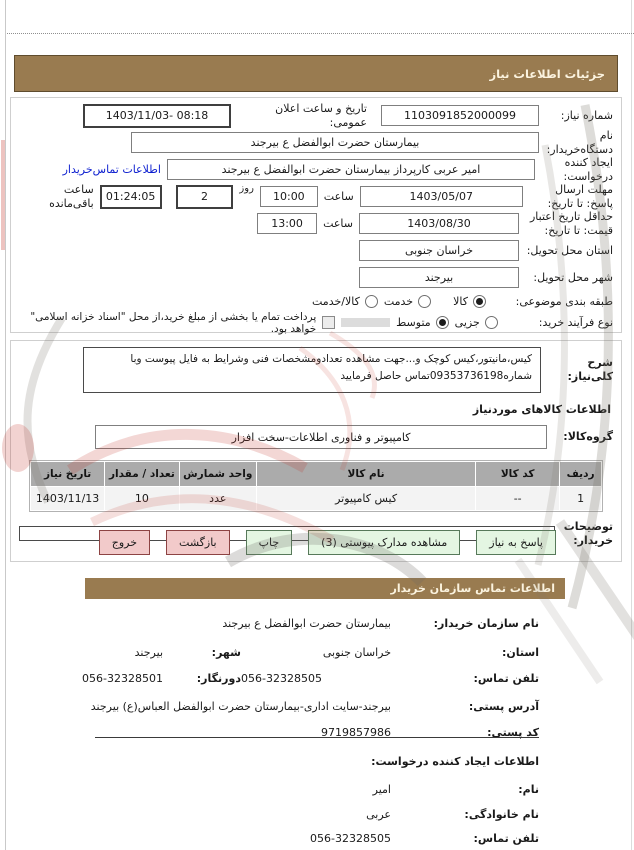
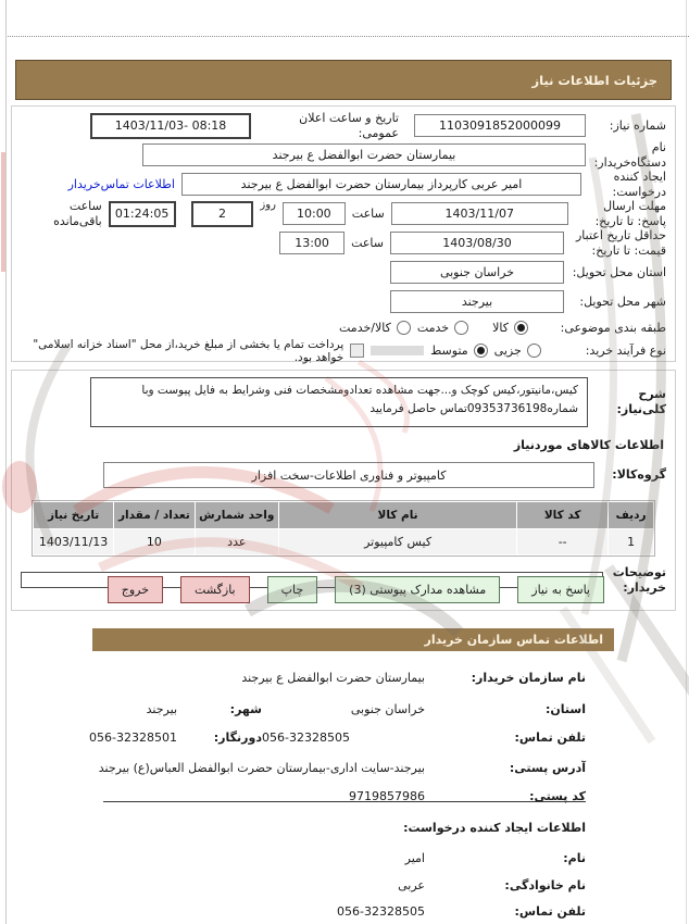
  جزئیات اطلاعات نیاز
  شماره نیاز:
  1103091852000099
  تاریخ و ساعت اعلان عمومی:
  1403/11/03- 08:18
  نام دستگاه‌خریدار:
  بیمارستان حضرت ابوالفضل ع بیرجند
  ایجاد کننده درخواست:
  امیر عربی کارپرداز بیمارستان حضرت ابوالفضل ع بیرجند
  اطلاعات تماس‌خریدار
  مهلت ارسال پاسخ: تا تاریخ:
- 1403/05/07
+ 1403/11/07
  ساعت
  10:00
  روز
  2
  01:24:05
  ساعت باقی‌مانده
  حداقل تاریخ اعتبار قیمت: تا تاریخ:
  1403/08/30
  ساعت
  13:00
  استان محل تحویل:
  خراسان جنوبی
  شهر محل تحویل:
  بیرجند
  طبقه بندی موضوعی:
  کالا
  خدمت
  کالا/خدمت
  نوع فرآیند خرید:
  جزیی
  متوسط
  پرداخت تمام یا بخشی از مبلغ خرید،از محل "اسناد خزانه اسلامی" خواهد بود.
  شرح کلی‌نیاز:
  کیس،مانیتور،کیس کوچک و...جهت مشاهده تعدادومشخصات فنی وشرایط به فایل پیوست وبا شماره09353736198تماس حاصل فرمایید
  اطلاعات کالاهای موردنیاز
  گروه‌کالا:
  کامپیوتر و فناوری اطلاعات-سخت افزار
  ردیف	کد کالا	نام کالا	واحد شمارش	تعداد / مقدار	تاریخ نیاز
  1	--	کیس کامپیوتر	عدد	10	1403/11/13
  توضیحات خریدار:
  پاسخ به نیاز
  مشاهده مدارک پیوستی (3)
  چاپ
  بازگشت
  خروج
  اطلاعات تماس سازمان خریدار
  نام سازمان خریدار:
  بیمارستان حضرت ابوالفضل ع بیرجند
  استان:
  خراسان جنوبی
  شهر:
  بیرجند
  تلفن تماس:
  056-32328505
  دورنگار:
  056-32328501
  آدرس پستی:
  بیرجند-سایت اداری-بیمارستان حضرت ابوالفضل العباس(ع) بیرجند
  کد پستی:
  9719857986
  اطلاعات ایجاد کننده درخواست:
  نام:
  امیر
  نام خانوادگی:
  عربی
  تلفن تماس:
  056-32328505
